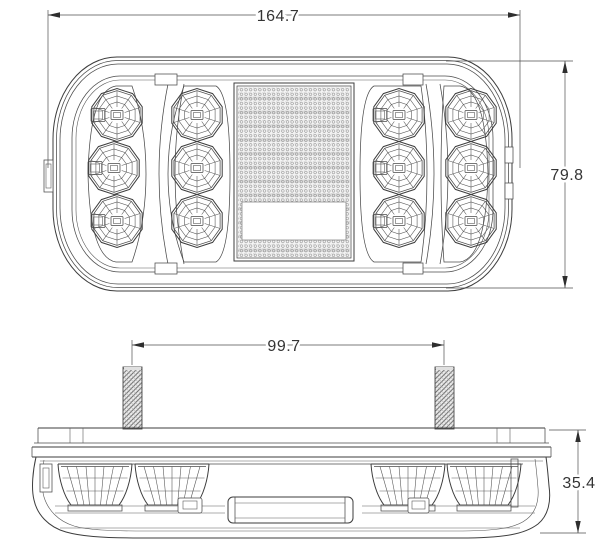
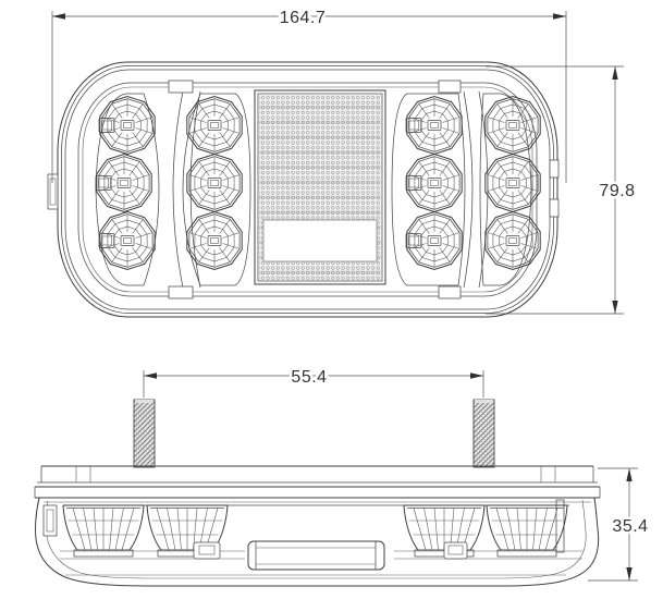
  164.7
  79.8
- 99.7
+ 55.4
  35.4
